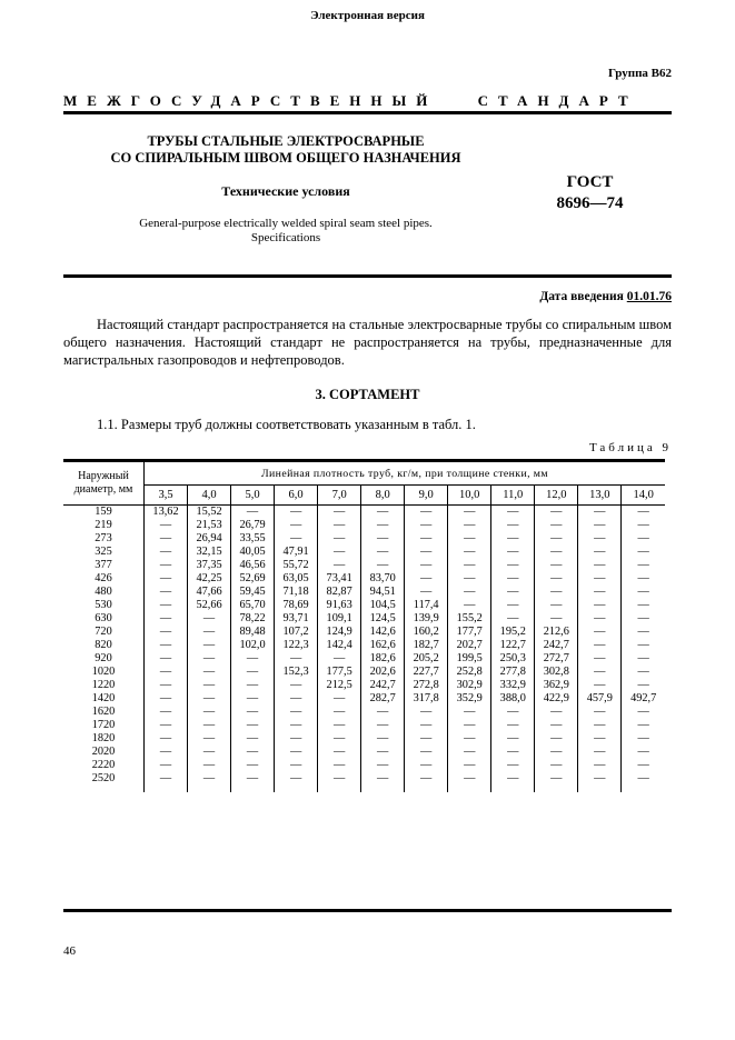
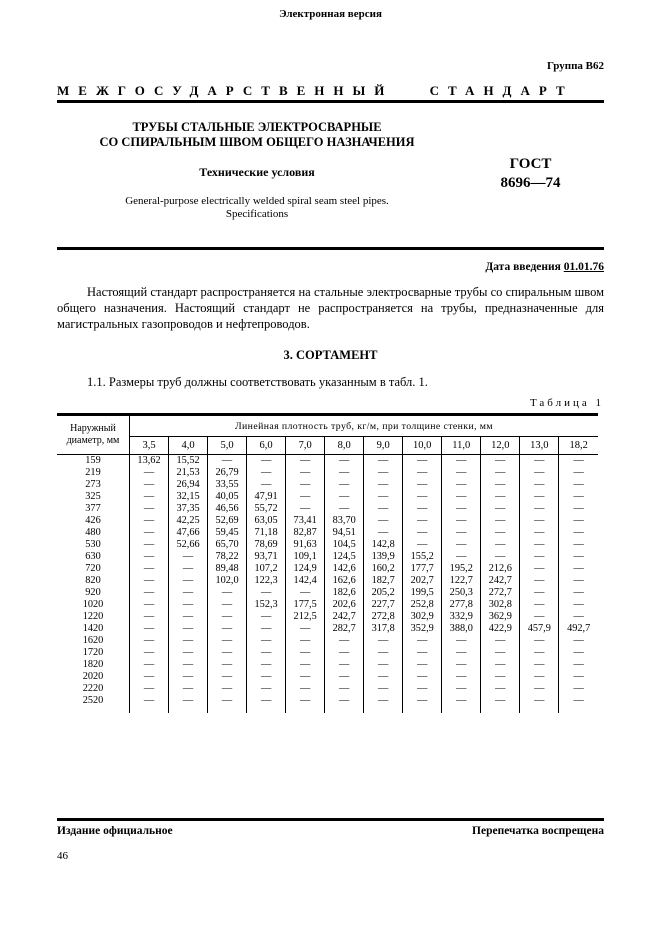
  Электронная версия
  Группа В62
  МЕЖГОСУДАРСТВЕННЫЙ СТАНДАРТ
  ТРУБЫ СТАЛЬНЫЕ ЭЛЕКТРОСВАРНЫЕ
  СО СПИРАЛЬНЫМ ШВОМ ОБЩЕГО НАЗНАЧЕНИЯ
  Технические условия
  General-purpose electrically welded spiral seam steel pipes.
  Specifications
  ГОСТ
  8696—74
  Дата введения 01.01.76
  Настоящий стандарт распространяется на стальные электросварные трубы со спиральным швом общего назначения. Настоящий стандарт не распространяется на трубы, предназначенные для магистральных газопроводов и нефтепроводов.
  3. СОРТАМЕНТ
  1.1. Размеры труб должны соответствовать указанным в табл. 1.
- Таблица 9
+ Таблица 1
  Наружный диаметр, мм	Линейная плотность труб, кг/м, при толщине стенки, мм
- 3,5	4,0	5,0	6,0	7,0	8,0	9,0	10,0	11,0	12,0	13,0	14,0
+ 3,5	4,0	5,0	6,0	7,0	8,0	9,0	10,0	11,0	12,0	13,0	18,2
  159	13,62	15,52	—	—	—	—	—	—	—	—	—	—
  219	—	21,53	26,79	—	—	—	—	—	—	—	—	—
  273	—	26,94	33,55	—	—	—	—	—	—	—	—	—
  325	—	32,15	40,05	47,91	—	—	—	—	—	—	—	—
  377	—	37,35	46,56	55,72	—	—	—	—	—	—	—	—
  426	—	42,25	52,69	63,05	73,41	83,70	—	—	—	—	—	—
  480	—	47,66	59,45	71,18	82,87	94,51	—	—	—	—	—	—
- 530	—	52,66	65,70	78,69	91,63	104,5	117,4	—	—	—	—	—
+ 530	—	52,66	65,70	78,69	91,63	104,5	142,8	—	—	—	—	—
  630	—	—	78,22	93,71	109,1	124,5	139,9	155,2	—	—	—	—
  720	—	—	89,48	107,2	124,9	142,6	160,2	177,7	195,2	212,6	—	—
  820	—	—	102,0	122,3	142,4	162,6	182,7	202,7	122,7	242,7	—	—
  920	—	—	—	—	—	182,6	205,2	199,5	250,3	272,7	—	—
  1020	—	—	—	152,3	177,5	202,6	227,7	252,8	277,8	302,8	—	—
  1220	—	—	—	—	212,5	242,7	272,8	302,9	332,9	362,9	—	—
  1420	—	—	—	—	—	282,7	317,8	352,9	388,0	422,9	457,9	492,7
  1620	—	—	—	—	—	—	—	—	—	—	—	—
  1720	—	—	—	—	—	—	—	—	—	—	—	—
  1820	—	—	—	—	—	—	—	—	—	—	—	—
  2020	—	—	—	—	—	—	—	—	—	—	—	—
  2220	—	—	—	—	—	—	—	—	—	—	—	—
  2520	—	—	—	—	—	—	—	—	—	—	—	—
+ Издание официальное
+ Перепечатка воспрещена
  46
